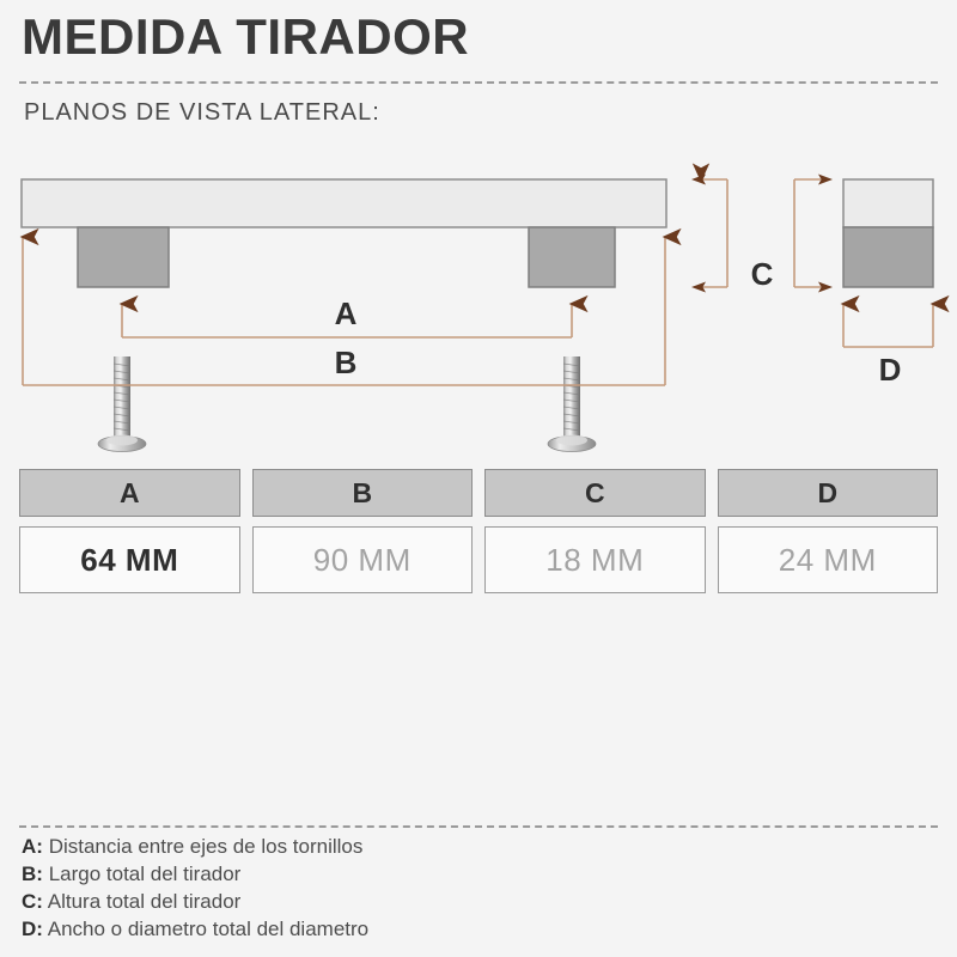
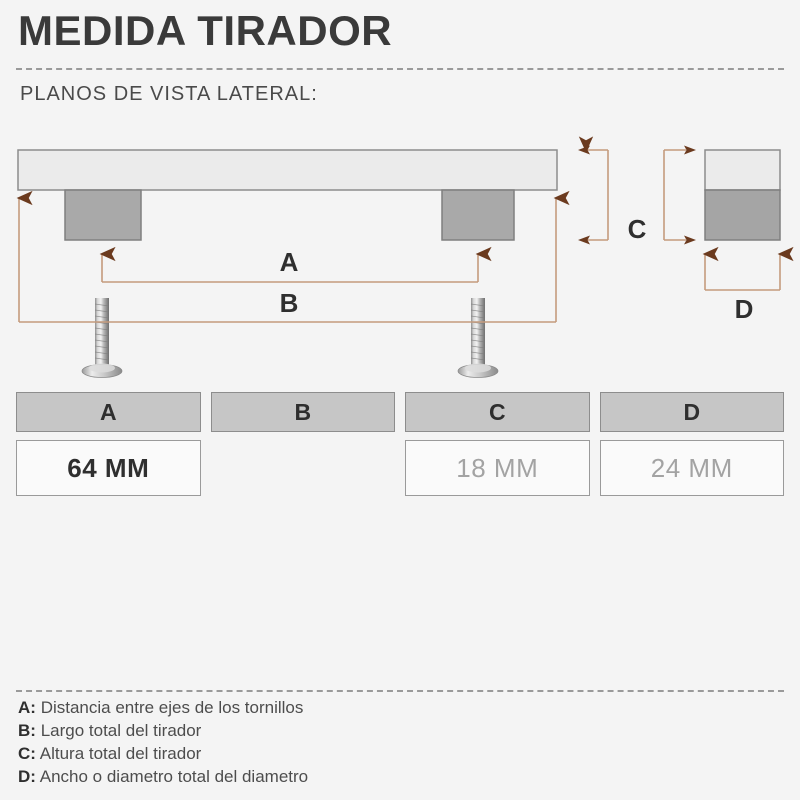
  MEDIDA TIRADOR
  PLANOS DE VISTA LATERAL:
  A
  B
  C
  D
  A
  64 MM
  B
- 90 MM
  C
  18 MM
  D
  24 MM
  A: Distancia entre ejes de los tornillos
  B: Largo total del tirador
  C: Altura total del tirador
  D: Ancho o diametro total del diametro
